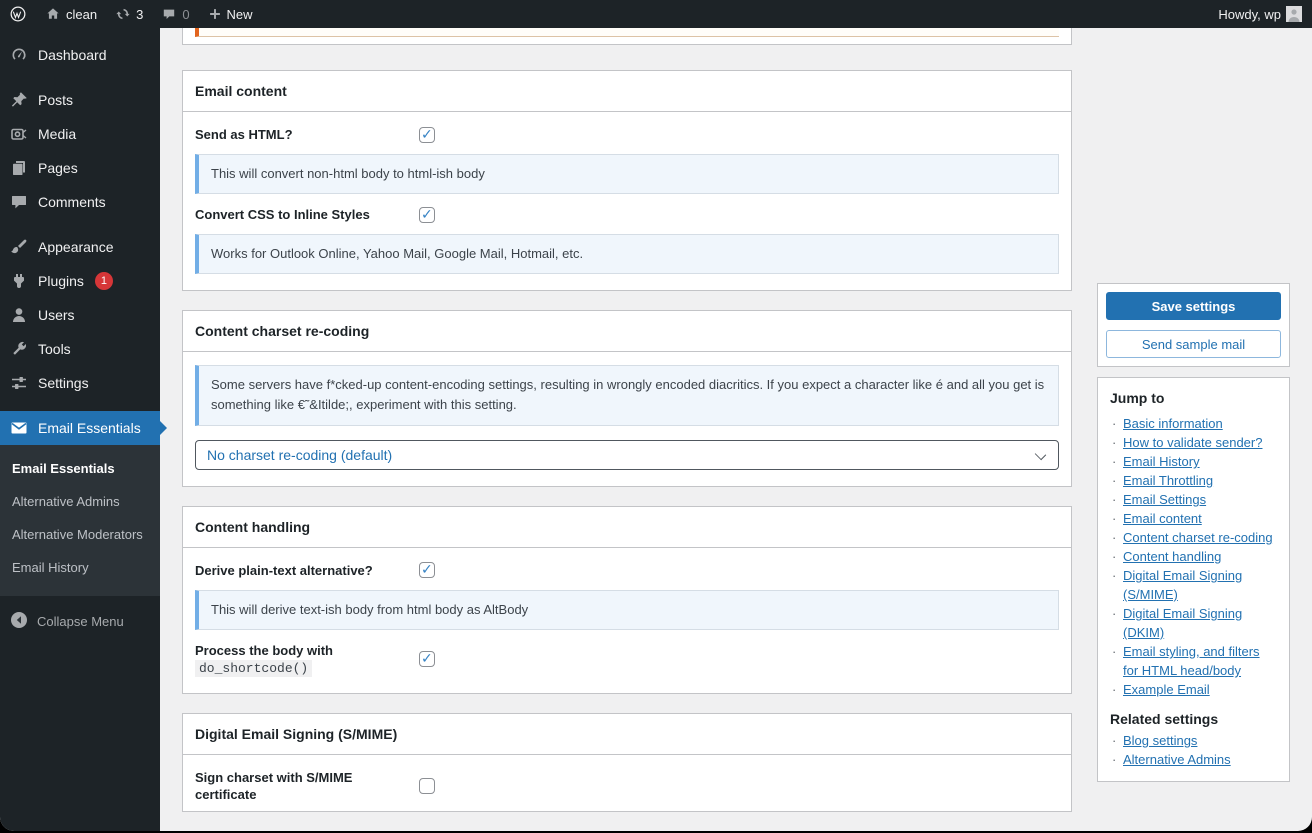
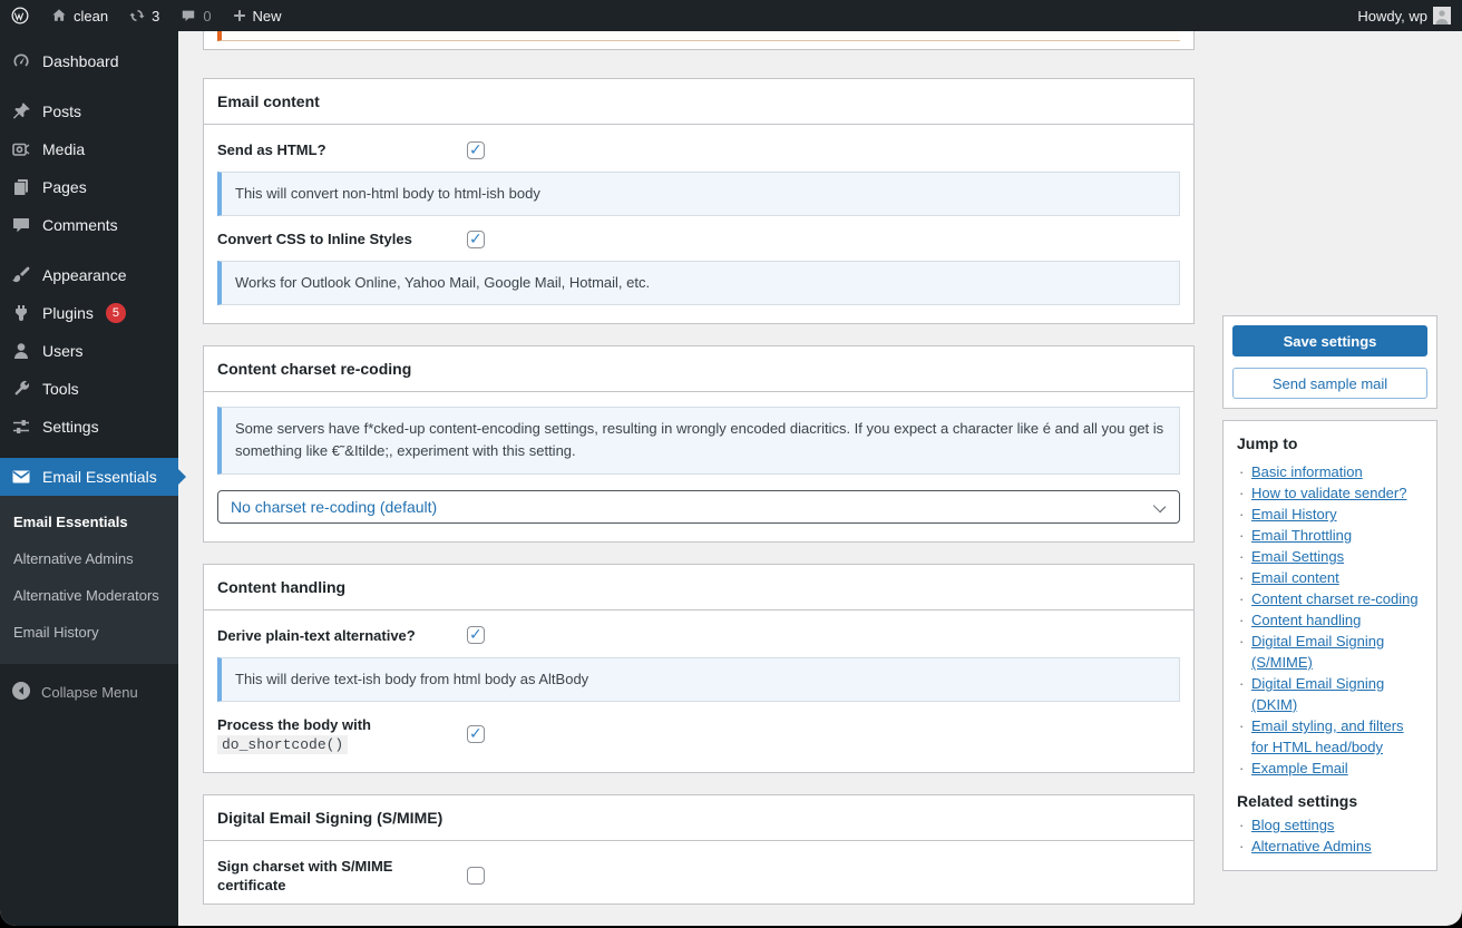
  clean
  3
  0
  New
  Howdy, wp
  Dashboard
  Posts
  Media
  Pages
  Comments
  Appearance
  Plugins
- 1
+ 5
  Users
  Tools
  Settings
  Email Essentials
  Email Essentials
  Alternative Admins
  Alternative Moderators
  Email History
  Collapse Menu
  Email content
  Send as HTML?
  This will convert non-html body to html-ish body
  Convert CSS to Inline Styles
  Works for Outlook Online, Yahoo Mail, Google Mail, Hotmail, etc.
  Content charset re-coding
  Some servers have f*cked-up content-encoding settings, resulting in wrongly encoded diacritics. If you expect a character like é and all you get is something like €˜&Itilde;, experiment with this setting.
  No charset re-coding (default)
  Content handling
  Derive plain-text alternative?
  This will derive text-ish body from html body as AltBody
  Process the body with
  do_shortcode()
  Digital Email Signing (S/MIME)
  Sign charset with S/MIME certificate
  Save settings
  Send sample mail
  Jump to
  Basic information
  How to validate sender?
  Email History
  Email Throttling
  Email Settings
  Email content
  Content charset re-coding
  Content handling
  Digital Email Signing (S/MIME)
  Digital Email Signing (DKIM)
  Email styling, and filters for HTML head/body
  Example Email
  Related settings
  Blog settings
  Alternative Admins
